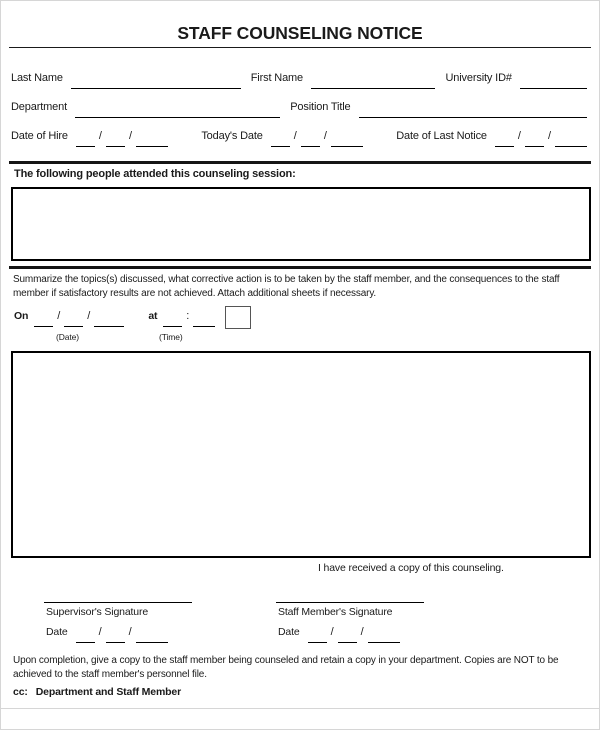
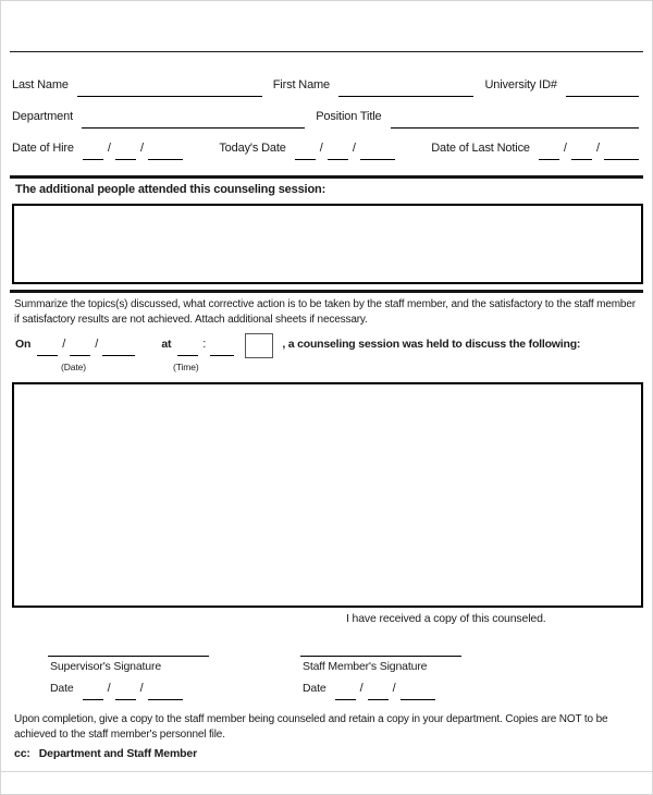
- STAFF COUNSELING NOTICE
  Last Name
  First Name
  University ID#
  Department
  Position Title
  Date of Hire
  /
  /
  Today's Date
  /
  /
  Date of Last Notice
  /
  /
- The following people attended this counseling session:
+ The additional people attended this counseling session:
- Summarize the topics(s) discussed, what corrective action is to be taken by the staff member, and the consequences to the staff member if satisfactory results are not achieved. Attach additional sheets if necessary.
+ Summarize the topics(s) discussed, what corrective action is to be taken by the staff member, and the satisfactory to the staff member if satisfactory results are not achieved. Attach additional sheets if necessary.
  On
  /
  /
  at
  :
+ , a counseling session was held to discuss the following:
  (Date)
  (Time)
- I have received a copy of this counseling.
+ I have received a copy of this counseled.
  Supervisor's Signature
  Date
  /
  /
  Staff Member's Signature
  Date
  /
  /
  Upon completion, give a copy to the staff member being counseled and retain a copy in your department. Copies are NOT to be achieved to the staff member's personnel file.
  cc:
  Department and Staff Member
